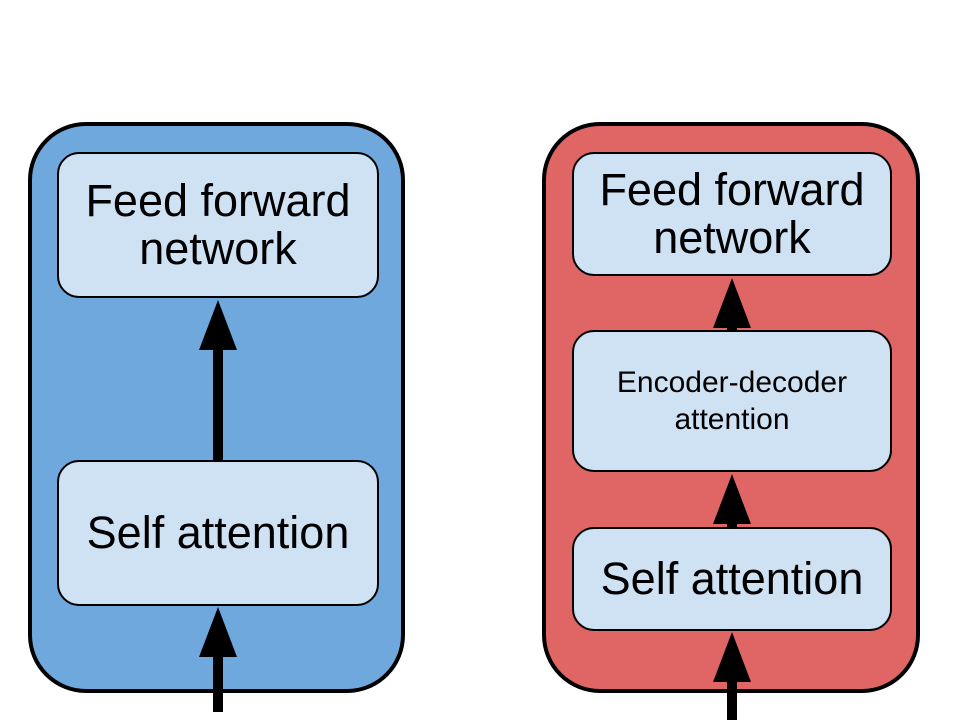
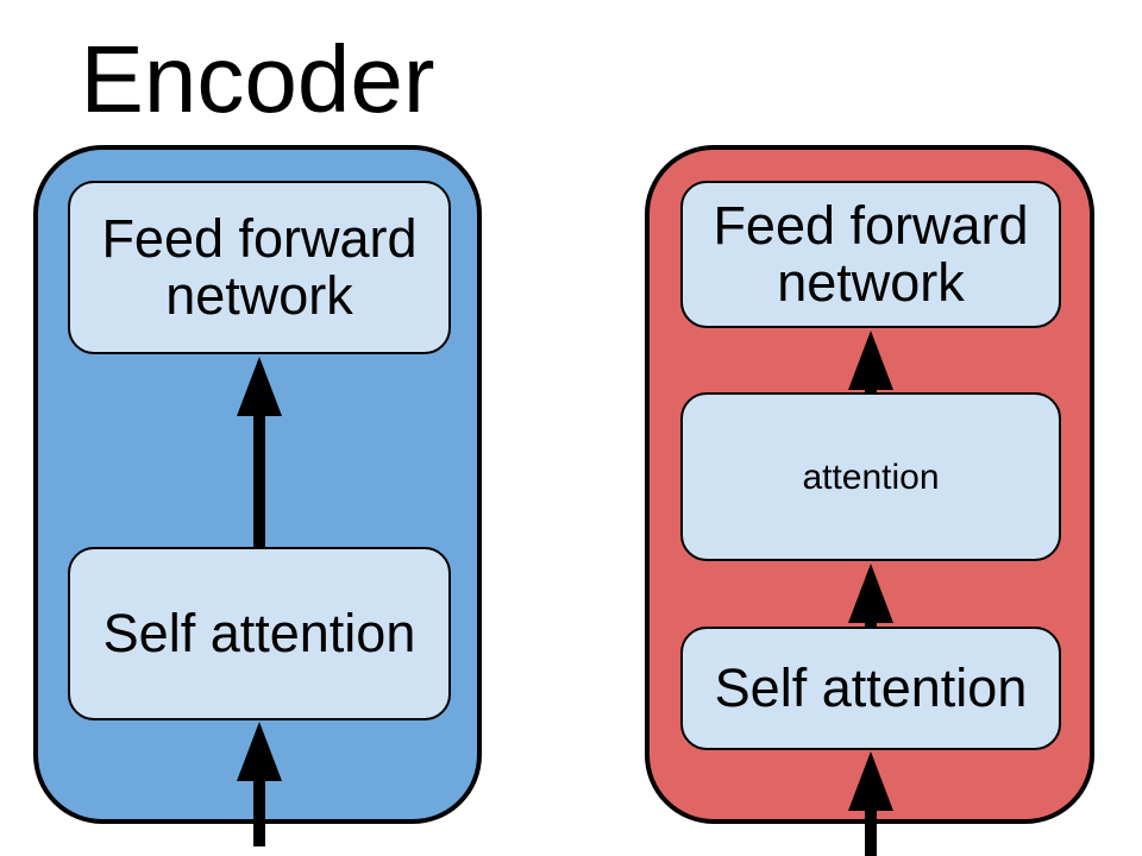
+ Encoder
  Feed forward
  network
  Self attention
  Feed forward
  network
- Encoder-decoder
  attention
  Self attention
